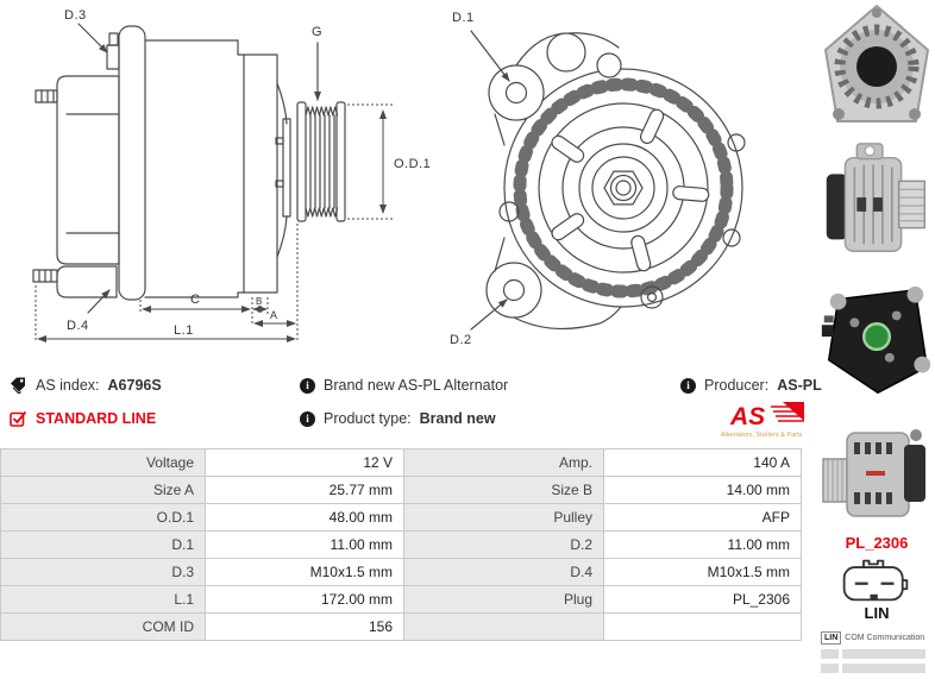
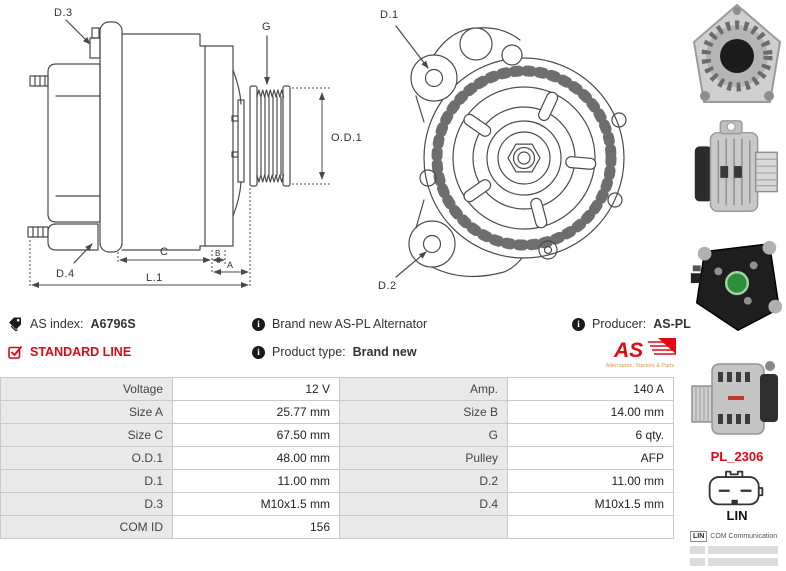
  D.3
  D.4
  G
  O.D.1
  C
  B
  A
  L.1
  D.1
  D.2
  AS index:
  A6796S
  i
  Brand new AS-PL Alternator
  i
  Producer:
  AS-PL
  STANDARD LINE
  i
  Product type:
  Brand new
  AS
  Voltage	12 V	Amp.	140 A
  Size A	25.77 mm	Size B	14.00 mm
+ Size C	67.50 mm	G	6 qty.
  O.D.1	48.00 mm	Pulley	AFP
  D.1	11.00 mm	D.2	11.00 mm
  D.3	M10x1.5 mm	D.4	M10x1.5 mm
- L.1	172.00 mm	Plug	PL_2306
  COM ID	156
  PL_2306
  LIN
